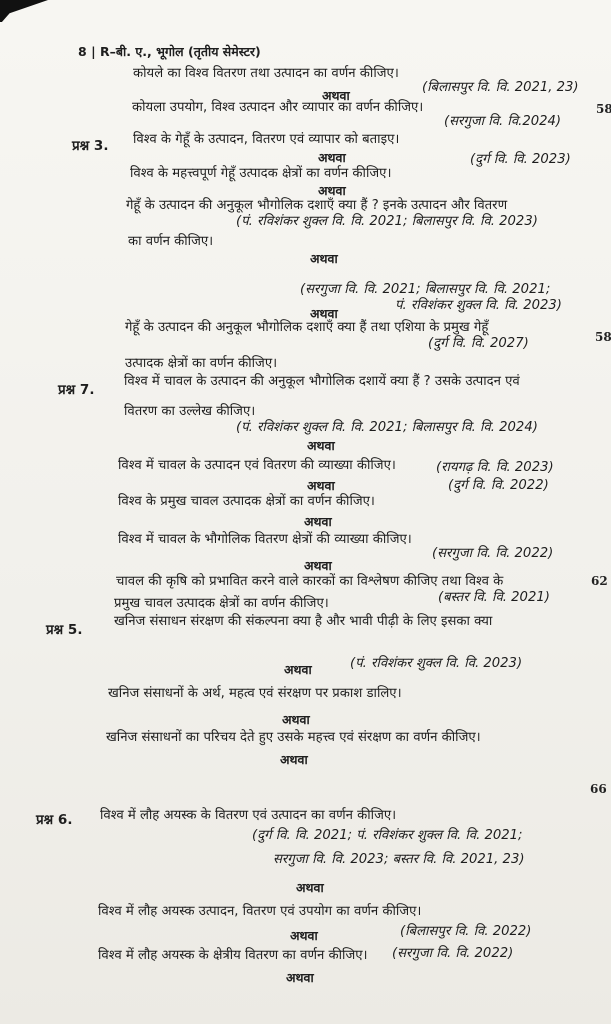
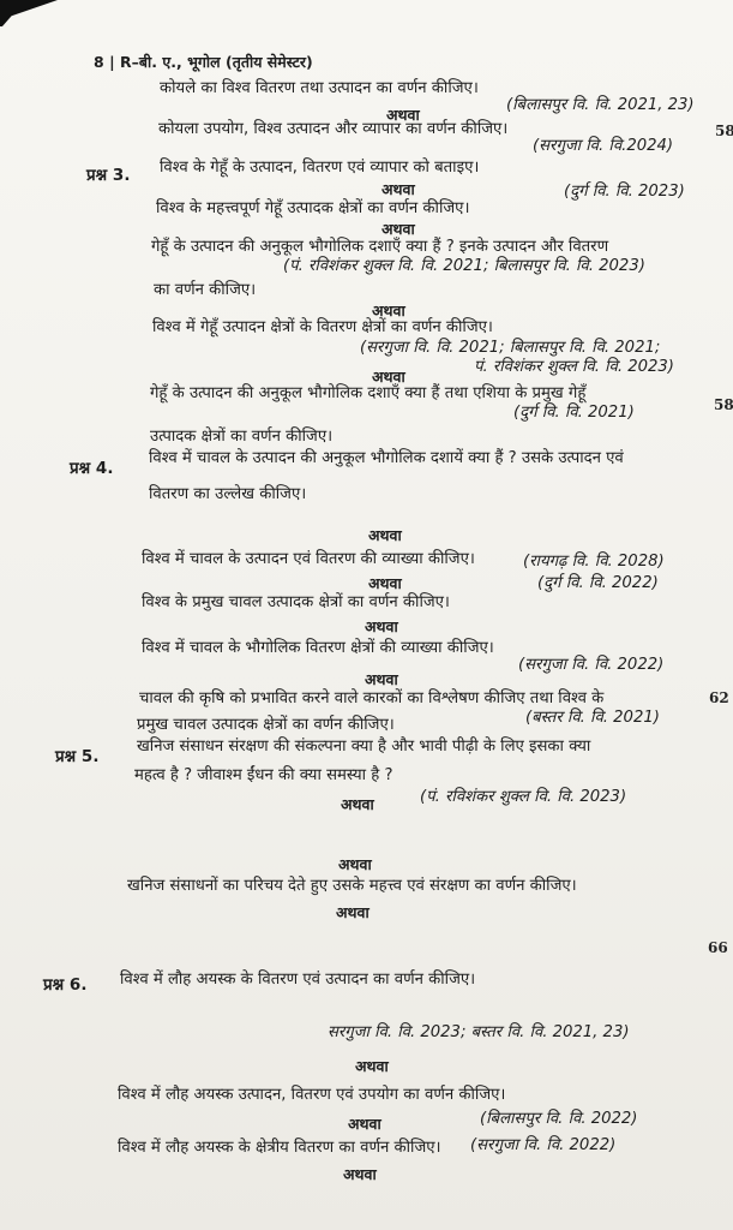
  8 | R–बी. ए., भूगोल (तृतीय सेमेस्टर)
  कोयले का विश्व वितरण तथा उत्पादन का वर्णन कीजिए।
  (बिलासपुर वि. वि. 2021, 23)
  अथवा
  कोयला उपयोग, विश्व उत्पादन और व्यापार का वर्णन कीजिए।
  58
  प्रश्न 3.
  विश्व के गेहूँ के उत्पादन, वितरण एवं व्यापार को बताइए।
  (सरगुजा वि. वि.2024)
  अथवा
  विश्व के महत्त्वपूर्ण गेहूँ उत्पादक क्षेत्रों का वर्णन कीजिए।
  (दुर्ग वि. वि. 2023)
  अथवा
  गेहूँ के उत्पादन की अनुकूल भौगोलिक दशाएँ क्या हैं ? इनके उत्पादन और वितरण
  का वर्णन कीजिए।
  (पं. रविशंकर शुक्ल वि. वि. 2021; बिलासपुर वि. वि. 2023)
  अथवा
+ विश्व में गेहूँ उत्पादन क्षेत्रों के वितरण क्षेत्रों का वर्णन कीजिए।
  (सरगुजा वि. वि. 2021; बिलासपुर वि. वि. 2021;
  अथवा
  पं. रविशंकर शुक्ल वि. वि. 2023)
  गेहूँ के उत्पादन की अनुकूल भौगोलिक दशाएँ क्या हैं तथा एशिया के प्रमुख गेहूँ
- (दुर्ग वि. वि. 2027)
+ (दुर्ग वि. वि. 2021)
  58
  उत्पादक क्षेत्रों का वर्णन कीजिए।
- प्रश्न 7.
+ प्रश्न 4.
  विश्व में चावल के उत्पादन की अनुकूल भौगोलिक दशायें क्या हैं ? उसके उत्पादन एवं
  वितरण का उल्लेख कीजिए।
- (पं. रविशंकर शुक्ल वि. वि. 2021; बिलासपुर वि. वि. 2024)
  अथवा
  विश्व में चावल के उत्पादन एवं वितरण की व्याख्या कीजिए।
- (रायगढ़ वि. वि. 2023)
+ (रायगढ़ वि. वि. 2028)
  अथवा
  (दुर्ग वि. वि. 2022)
  विश्व के प्रमुख चावल उत्पादक क्षेत्रों का वर्णन कीजिए।
  अथवा
  विश्व में चावल के भौगोलिक वितरण क्षेत्रों की व्याख्या कीजिए।
  (सरगुजा वि. वि. 2022)
  अथवा
  चावल की कृषि को प्रभावित करने वाले कारकों का विश्लेषण कीजिए तथा विश्व के
  62
  (बस्तर वि. वि. 2021)
  प्रमुख चावल उत्पादक क्षेत्रों का वर्णन कीजिए।
  प्रश्न 5.
  खनिज संसाधन संरक्षण की संकल्पना क्या है और भावी पीढ़ी के लिए इसका क्या
+ महत्व है ? जीवाश्म ईंधन की क्या समस्या है ?
  अथवा
  (पं. रविशंकर शुक्ल वि. वि. 2023)
- खनिज संसाधनों के अर्थ, महत्व एवं संरक्षण पर प्रकाश डालिए।
  अथवा
  खनिज संसाधनों का परिचय देते हुए उसके महत्त्व एवं संरक्षण का वर्णन कीजिए।
  अथवा
  66
  प्रश्न 6.
  विश्व में लौह अयस्क के वितरण एवं उत्पादन का वर्णन कीजिए।
- (दुर्ग वि. वि. 2021; पं. रविशंकर शुक्ल वि. वि. 2021;
  सरगुजा वि. वि. 2023; बस्तर वि. वि. 2021, 23)
  अथवा
  विश्व में लौह अयस्क उत्पादन, वितरण एवं उपयोग का वर्णन कीजिए।
  अथवा
  (बिलासपुर वि. वि. 2022)
  विश्व में लौह अयस्क के क्षेत्रीय वितरण का वर्णन कीजिए।
  (सरगुजा वि. वि. 2022)
  अथवा
